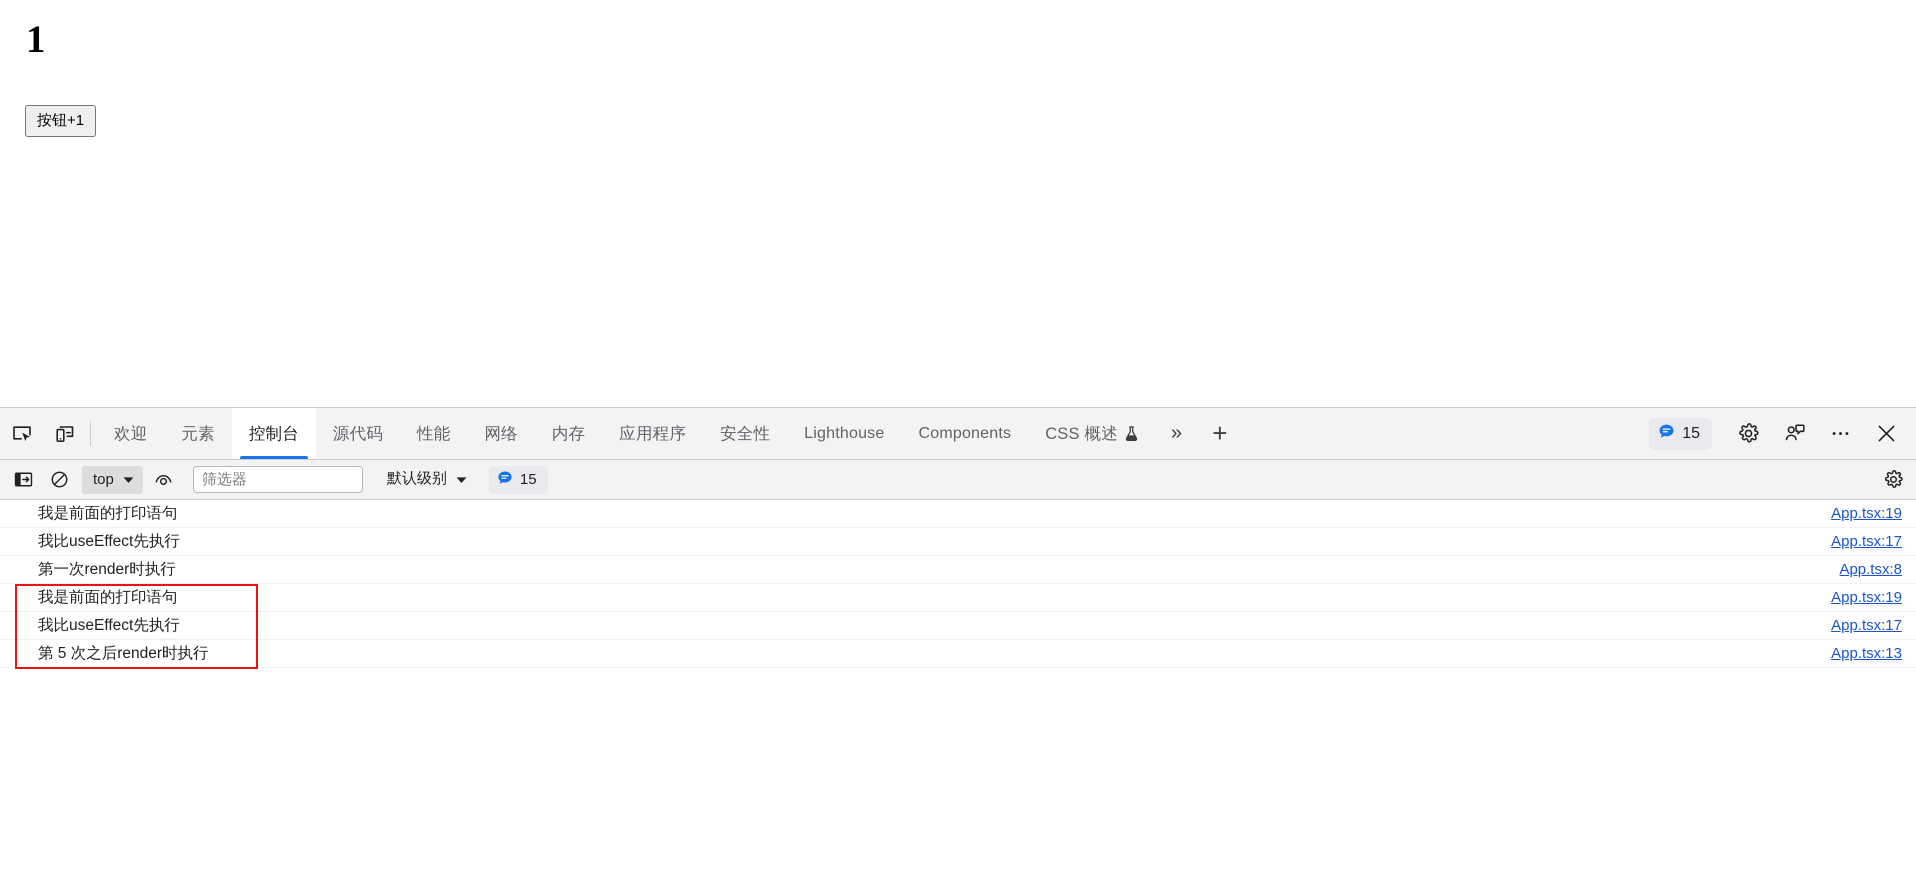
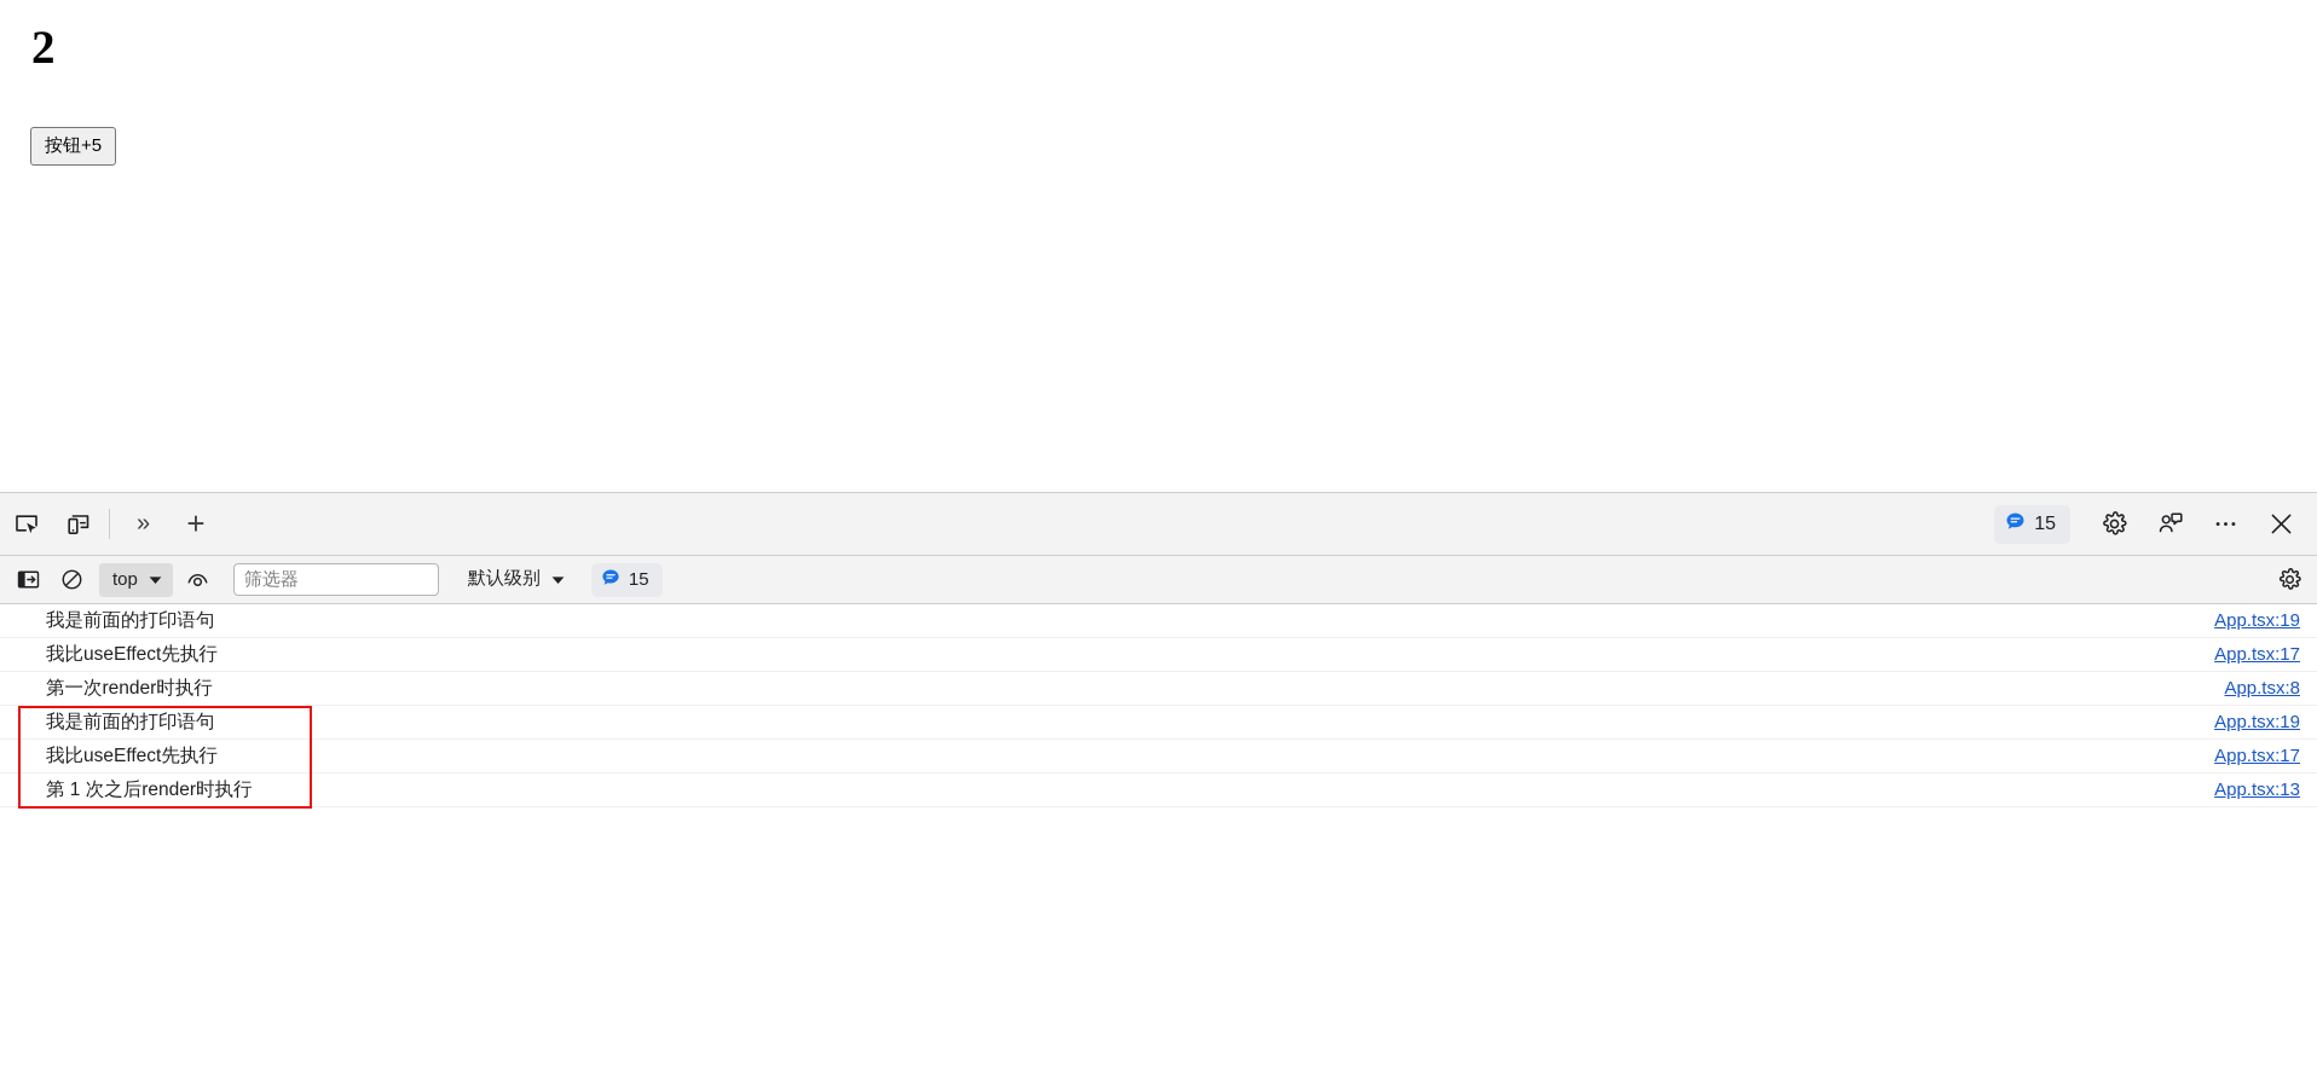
- 1
+ 2
- 按钮+1
+ 按钮+5
- 欢迎
- 元素
- 控制台
- 源代码
- 性能
- 网络
- 内存
- 应用程序
- 安全性
- Lighthouse
- Components
- CSS 概述
  »
  +
  15
  top
  筛选器
  默认级别
  15
  我是前面的打印语句
  App.tsx:19
  我比useEffect先执行
  App.tsx:17
  第一次render时执行
  App.tsx:8
  我是前面的打印语句
  App.tsx:19
  我比useEffect先执行
  App.tsx:17
- 第 5 次之后render时执行
+ 第 1 次之后render时执行
  App.tsx:13
